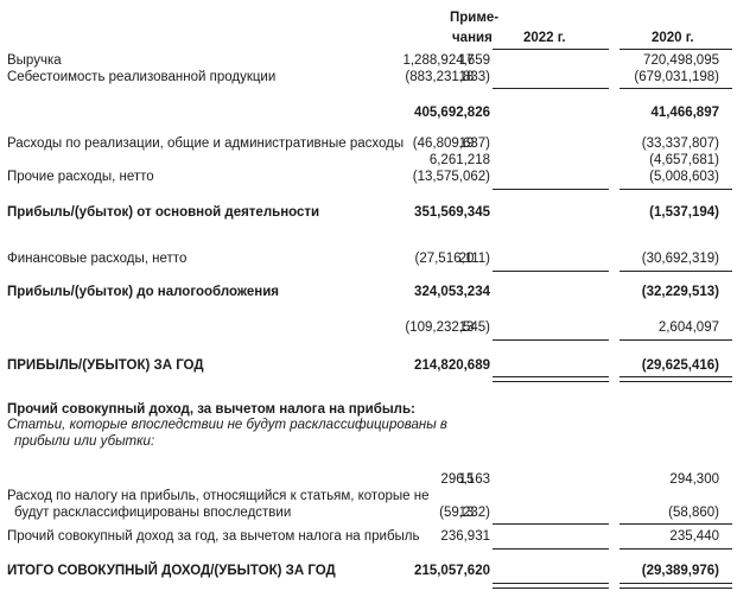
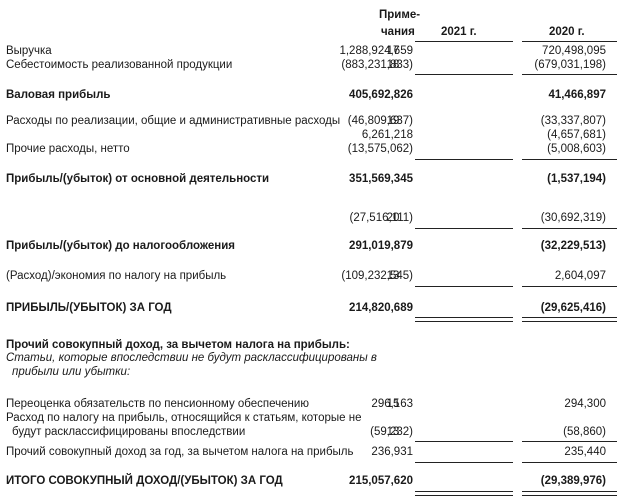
  Приме-
  чания
- 2022 г.
+ 2021 г.
  2020 г.
  Выручка
  17
  1,288,924,659
  720,498,095
  Себестоимость реализованной продукции
  18
  (883,231,833)
  (679,031,198)
+ Валовая прибыль
  405,692,826
  41,466,897
  Расходы по реализации, общие и административные расходы
  19
  (46,809,637)
  (33,337,807)
  6,261,218
  (4,657,681)
  Прочие расходы, нетто
  (13,575,062)
  (5,008,603)
  Прибыль/(убыток) от основной деятельности
  351,569,345
  (1,537,194)
- Финансовые расходы, нетто
  20
  (27,516,111)
  (30,692,319)
  Прибыль/(убыток) до налогообложения
- 324,053,234
+ 291,019,879
  (32,229,513)
+ (Расход)/экономия по налогу на прибыль
  13
  (109,232,545)
  2,604,097
  ПРИБЫЛЬ/(УБЫТОК) ЗА ГОД
  214,820,689
  (29,625,416)
  Прочий совокупный доход, за вычетом налога на прибыль:
  Статьи, которые впоследствии не будут расклассифицированы в
  прибыли или убытки:
+ Переоценка обязательств по пенсионному обеспечению
  15
  296,163
  294,300
  Расход по налогу на прибыль, относящийся к статьям, которые не
  будут расклассифицированы впоследствии
  13
  (59,232)
  (58,860)
  Прочий совокупный доход за год, за вычетом налога на прибыль
  236,931
  235,440
  ИТОГО СОВОКУПНЫЙ ДОХОД/(УБЫТОК) ЗА ГОД
  215,057,620
  (29,389,976)
